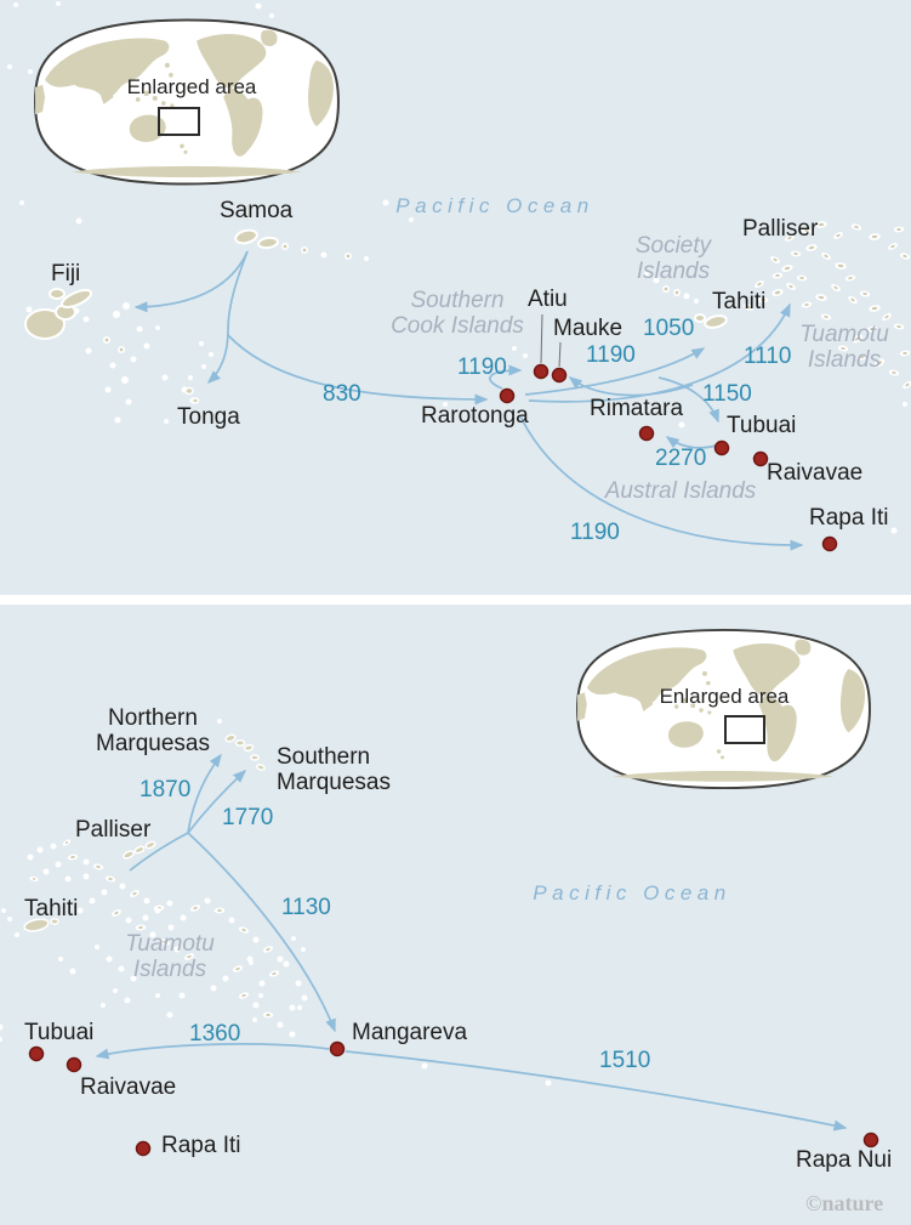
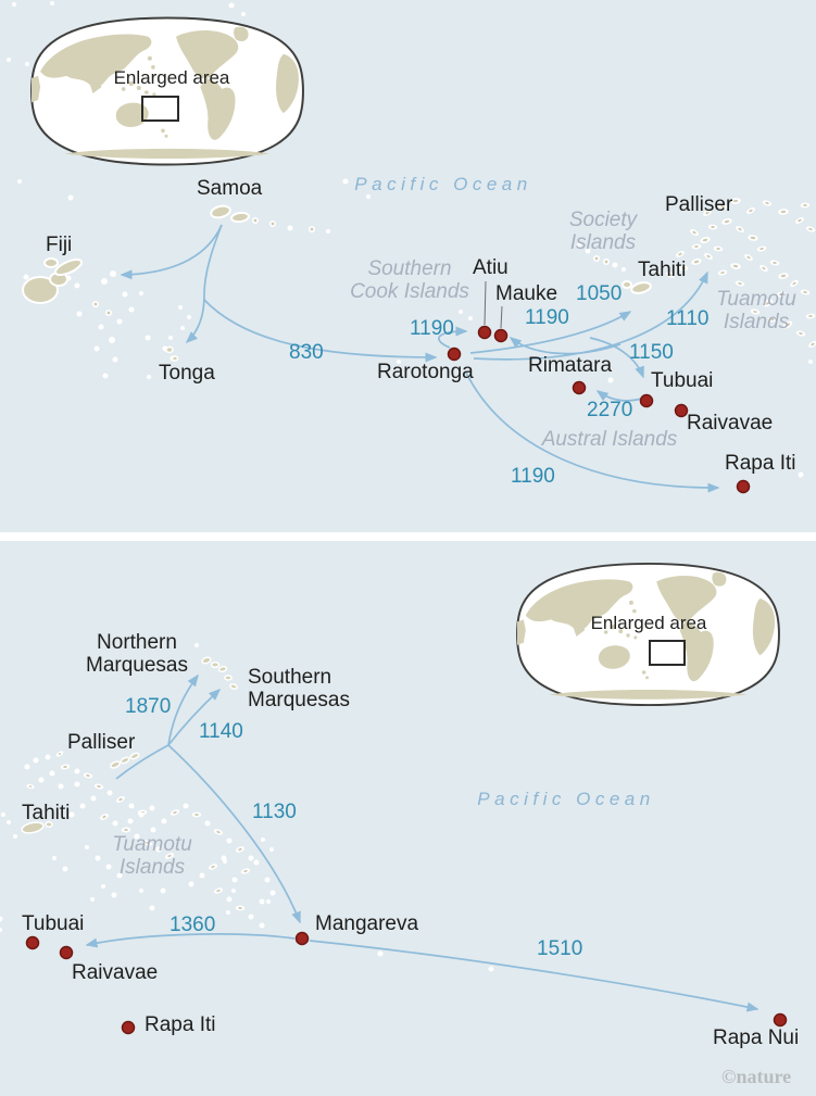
  Enlarged area
  Pacific Ocean
  Southern
  Cook Islands
  Society
  Islands
  Tuamotu
  Islands
  Austral Islands
  Samoa
  Fiji
  Tonga
  Rarotonga
  Atiu
  Mauke
  Rimatara
  Tubuai
  Raivavae
  Rapa Iti
  Tahiti
  Palliser
  830
  1190
  1190
  1050
  1110
  1150
  2270
  1190
  Enlarged area
  Pacific Ocean
  Tuamotu
  Islands
  Northern
  Marquesas
  Southern
  Marquesas
  Palliser
  Tahiti
  Mangareva
  Tubuai
  Raivavae
  Rapa Iti
  Rapa Nui
  1870
- 1770
+ 1140
  1130
  1360
  1510
  ©nature
